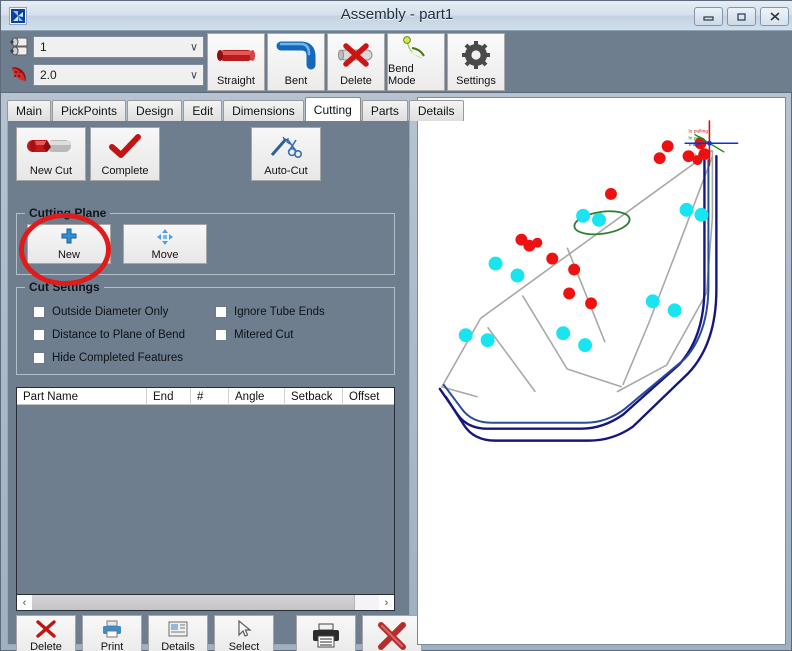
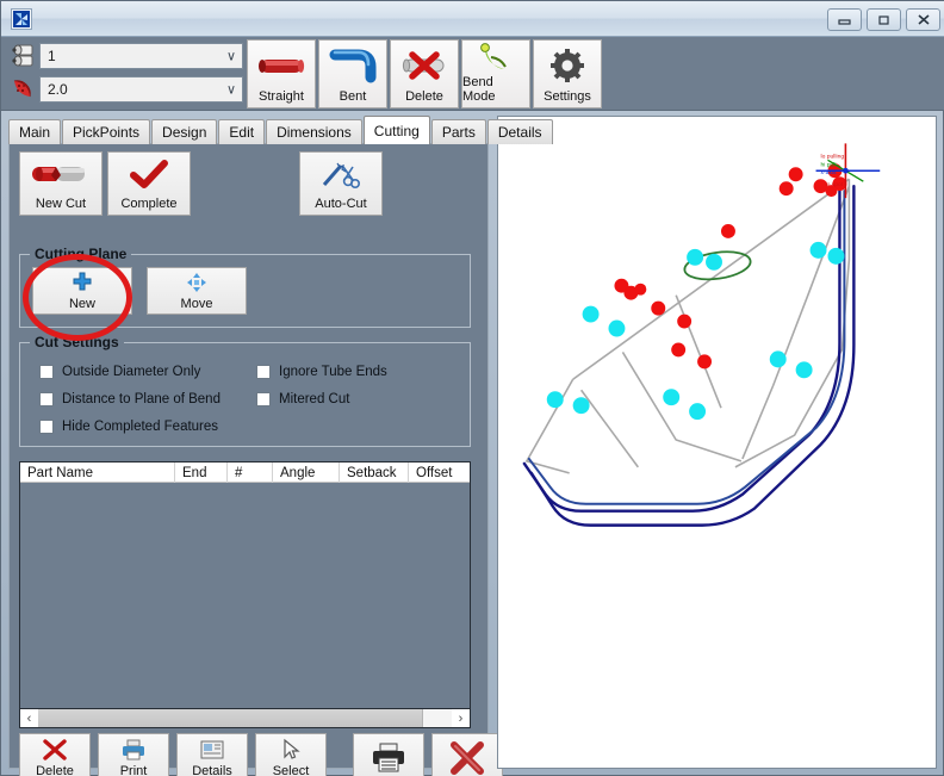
- Assembly - part1
  1
  ∨
  2.0
  ∨
  Straight
  Bent
  Delete
  Bend Mode
  Settings
  Main
  PickPoints
  Design
  Edit
  Dimensions
  Cutting
  Parts
  Details
  New Cut
  Complete
  Auto-Cut
  Cutting Plane
  New
  Move
  Cut Settings
  Outside Diameter Only
  Ignore Tube Ends
  Distance to Plane of Bend
  Mitered Cut
  Hide Completed Features
  Part Name
  End
  #
  Angle
  Setback
  Offset
  ‹
  ›
  Delete
  Print
  Details
  Select
